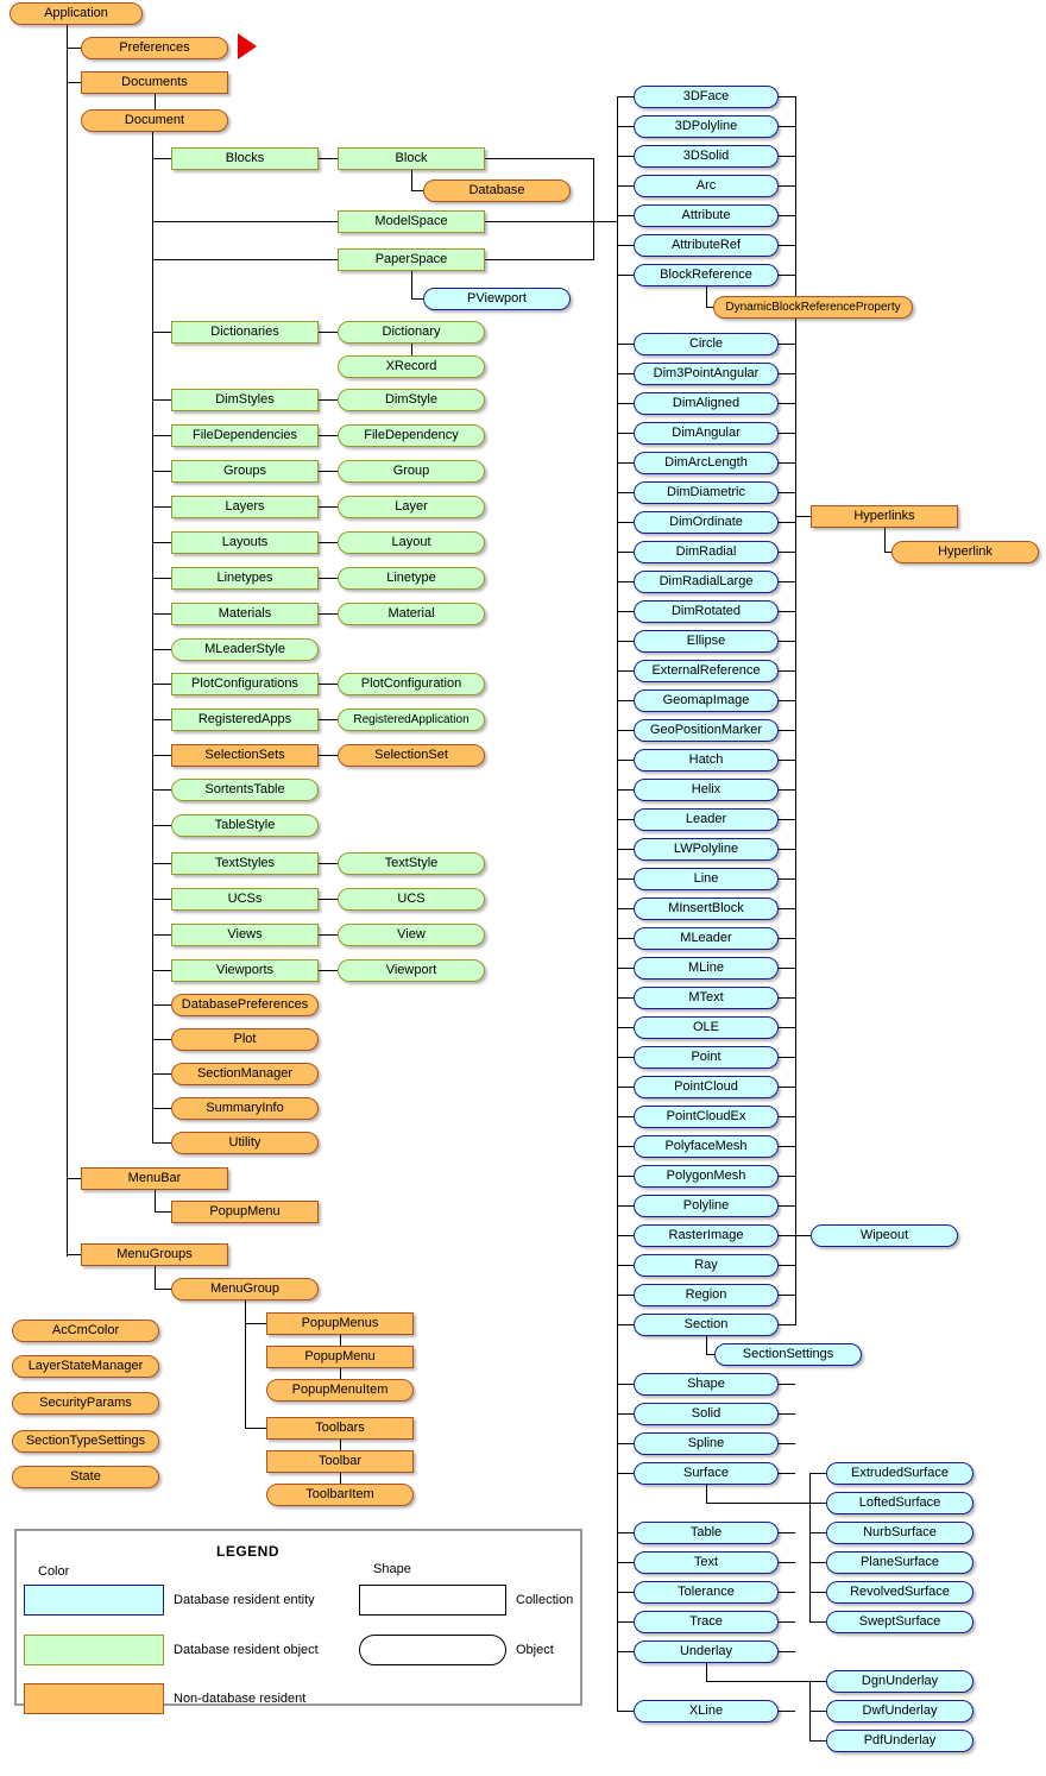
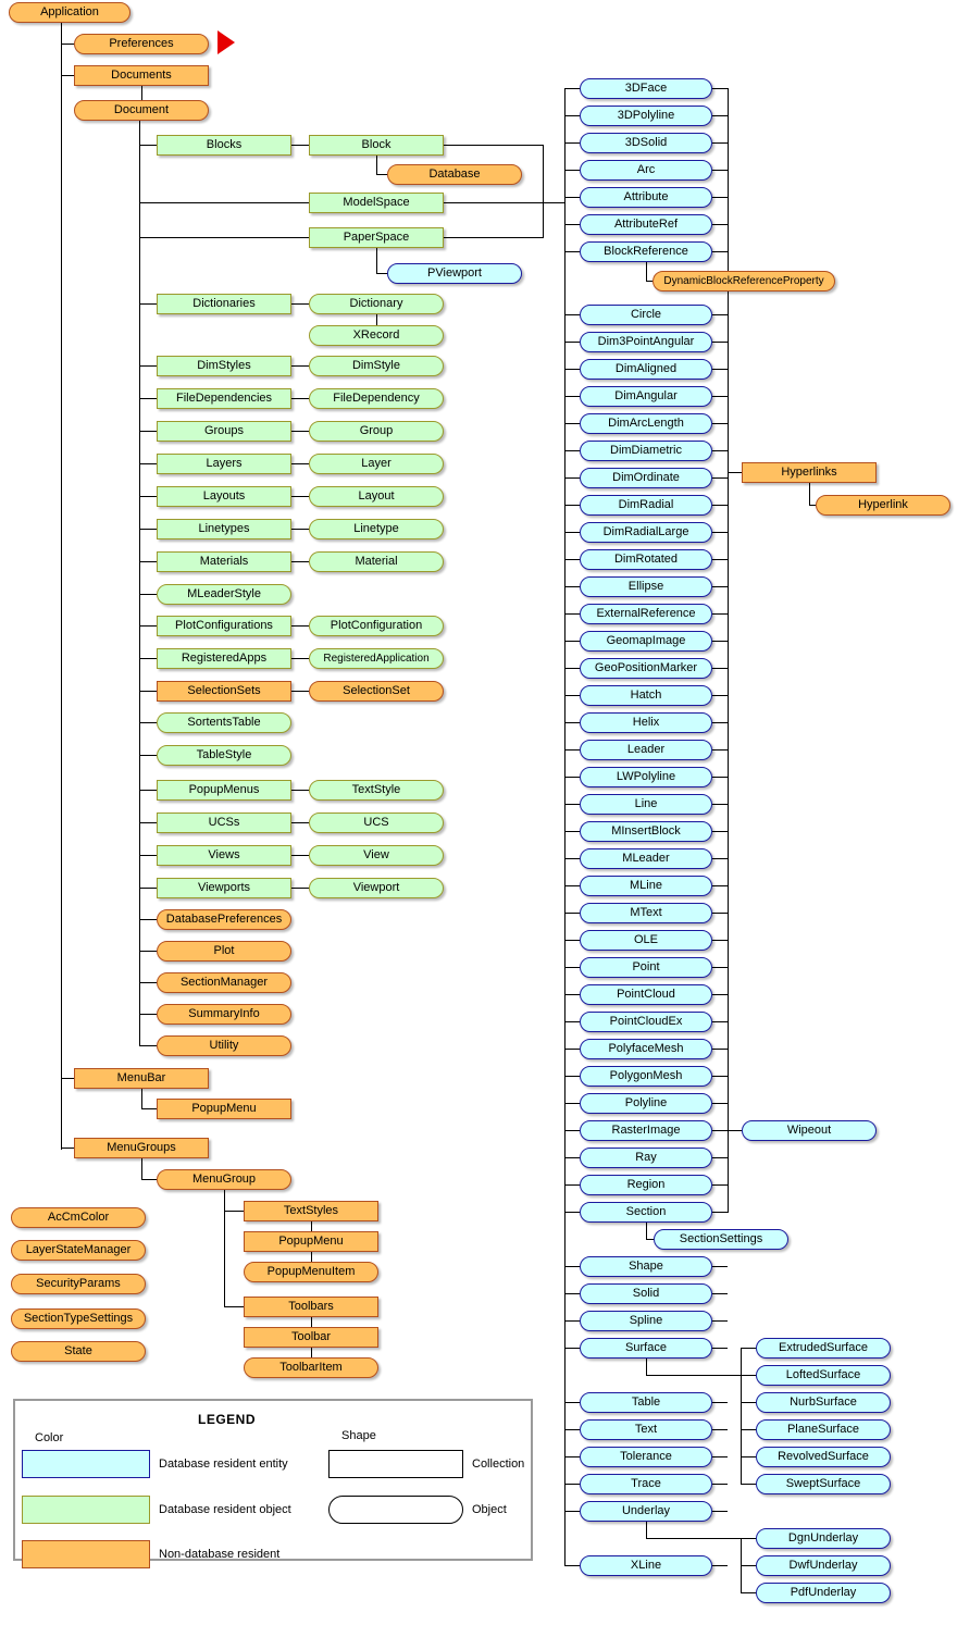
  Application
  Preferences
  Documents
  Document
  Blocks
  Block
  Database
  ModelSpace
  PaperSpace
  PViewport
  Dictionaries
  Dictionary
  XRecord
  DimStyles
  DimStyle
  FileDependencies
  FileDependency
  Groups
  Group
  Layers
  Layer
  Layouts
  Layout
  Linetypes
  Linetype
  Materials
  Material
  MLeaderStyle
  PlotConfigurations
  PlotConfiguration
  RegisteredApps
  RegisteredApplication
  SelectionSets
  SelectionSet
  SortentsTable
  TableStyle
- TextStyles
+ PopupMenus
  TextStyle
  UCSs
  UCS
  Views
  View
  Viewports
  Viewport
  DatabasePreferences
  Plot
  SectionManager
  SummaryInfo
  Utility
  MenuBar
  PopupMenu
  MenuGroups
  MenuGroup
- PopupMenus
+ TextStyles
  PopupMenu
  PopupMenuItem
  Toolbars
  Toolbar
  ToolbarItem
  AcCmColor
  LayerStateManager
  SecurityParams
  SectionTypeSettings
  State
  3DFace
  3DPolyline
  3DSolid
  Arc
  Attribute
  AttributeRef
  BlockReference
  DynamicBlockReferenceProperty
  Circle
  Dim3PointAngular
  DimAligned
  DimAngular
  DimArcLength
  DimDiametric
  DimOrdinate
  DimRadial
  DimRadialLarge
  DimRotated
  Ellipse
  ExternalReference
  GeomapImage
  GeoPositionMarker
  Hatch
  Helix
  Leader
  LWPolyline
  Line
  MInsertBlock
  MLeader
  MLine
  MText
  OLE
  Point
  PointCloud
  PointCloudEx
  PolyfaceMesh
  PolygonMesh
  Polyline
  RasterImage
  Ray
  Region
  Section
  SectionSettings
  Shape
  Solid
  Spline
  Surface
  Table
  Text
  Tolerance
  Trace
  Underlay
  XLine
  Hyperlinks
  Hyperlink
  Wipeout
  ExtrudedSurface
  LoftedSurface
  NurbSurface
  PlaneSurface
  RevolvedSurface
  SweptSurface
  DgnUnderlay
  DwfUnderlay
  PdfUnderlay
  LEGEND
  Color
  Shape
  Database resident entity
  Database resident object
  Non-database resident
  Collection
  Object
